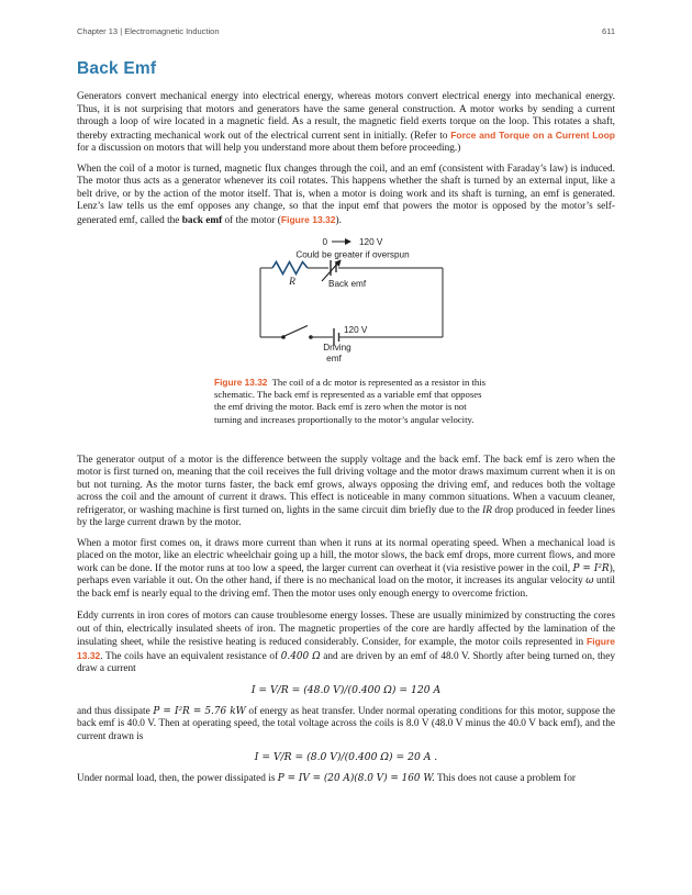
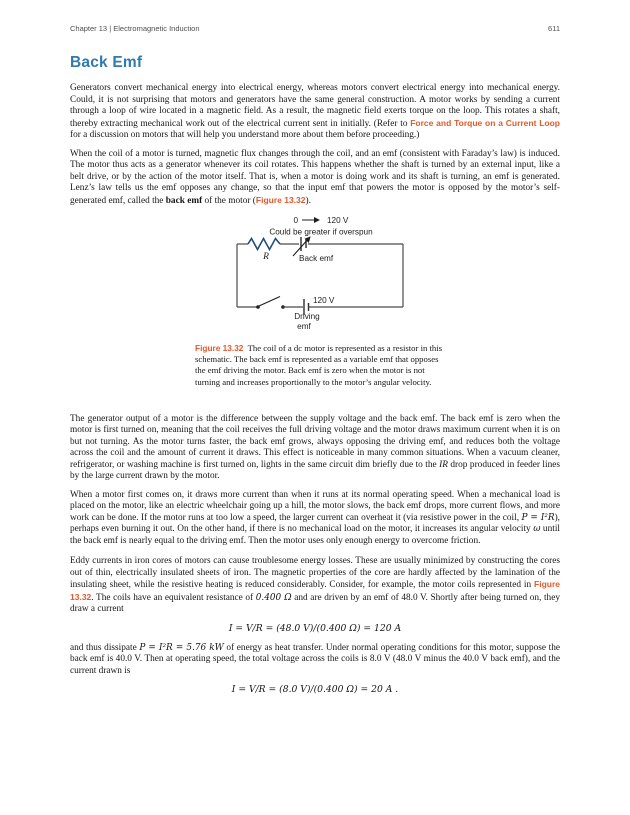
  Chapter 13 | Electromagnetic Induction
  611
  Back Emf
- Generators convert mechanical energy into electrical energy, whereas motors convert electrical energy into mechanical energy. Thus, it is not surprising that motors and generators have the same general construction. A motor works by sending a current through a loop of wire located in a magnetic field. As a result, the magnetic field exerts torque on the loop. This rotates a shaft, thereby extracting mechanical work out of the electrical current sent in initially. (Refer to Force and Torque on a Current Loop for a discussion on motors that will help you understand more about them before proceeding.)
+ Generators convert mechanical energy into electrical energy, whereas motors convert electrical energy into mechanical energy. Could, it is not surprising that motors and generators have the same general construction. A motor works by sending a current through a loop of wire located in a magnetic field. As a result, the magnetic field exerts torque on the loop. This rotates a shaft, thereby extracting mechanical work out of the electrical current sent in initially. (Refer to Force and Torque on a Current Loop for a discussion on motors that will help you understand more about them before proceeding.)
  When the coil of a motor is turned, magnetic flux changes through the coil, and an emf (consistent with Faraday’s law) is induced. The motor thus acts as a generator whenever its coil rotates. This happens whether the shaft is turned by an external input, like a belt drive, or by the action of the motor itself. That is, when a motor is doing work and its shaft is turning, an emf is generated. Lenz’s law tells us the emf opposes any change, so that the input emf that powers the motor is opposed by the motor’s self-generated emf, called the back emf of the motor (Figure 13.32).
  0
  120 V
  Could be greater if overspun
  R
  Back emf
  120 V
  Driving
  emf
  Figure 13.32 The coil of a dc motor is represented as a resistor in this schematic. The back emf is represented as a variable emf that opposes the emf driving the motor. Back emf is zero when the motor is not turning and increases proportionally to the motor’s angular velocity.
  The generator output of a motor is the difference between the supply voltage and the back emf. The back emf is zero when the motor is first turned on, meaning that the coil receives the full driving voltage and the motor draws maximum current when it is on but not turning. As the motor turns faster, the back emf grows, always opposing the driving emf, and reduces both the voltage across the coil and the amount of current it draws. This effect is noticeable in many common situations. When a vacuum cleaner, refrigerator, or washing machine is first turned on, lights in the same circuit dim briefly due to the IR drop produced in feeder lines by the large current drawn by the motor.
- When a motor first comes on, it draws more current than when it runs at its normal operating speed. When a mechanical load is placed on the motor, like an electric wheelchair going up a hill, the motor slows, the back emf drops, more current flows, and more work can be done. If the motor runs at too low a speed, the larger current can overheat it (via resistive power in the coil, P = I²R), perhaps even variable it out. On the other hand, if there is no mechanical load on the motor, it increases its angular velocity ω until the back emf is nearly equal to the driving emf. Then the motor uses only enough energy to overcome friction.
+ When a motor first comes on, it draws more current than when it runs at its normal operating speed. When a mechanical load is placed on the motor, like an electric wheelchair going up a hill, the motor slows, the back emf drops, more current flows, and more work can be done. If the motor runs at too low a speed, the larger current can overheat it (via resistive power in the coil, P = I²R), perhaps even burning it out. On the other hand, if there is no mechanical load on the motor, it increases its angular velocity ω until the back emf is nearly equal to the driving emf. Then the motor uses only enough energy to overcome friction.
  Eddy currents in iron cores of motors can cause troublesome energy losses. These are usually minimized by constructing the cores out of thin, electrically insulated sheets of iron. The magnetic properties of the core are hardly affected by the lamination of the insulating sheet, while the resistive heating is reduced considerably. Consider, for example, the motor coils represented in Figure 13.32. The coils have an equivalent resistance of 0.400 Ω and are driven by an emf of 48.0 V. Shortly after being turned on, they draw a current
  I = V/R = (48.0 V)/(0.400 Ω) = 120 A
  and thus dissipate P = I²R = 5.76 kW of energy as heat transfer. Under normal operating conditions for this motor, suppose the back emf is 40.0 V. Then at operating speed, the total voltage across the coils is 8.0 V (48.0 V minus the 40.0 V back emf), and the current drawn is
  I = V/R = (8.0 V)/(0.400 Ω) = 20 A .
- Under normal load, then, the power dissipated is P = IV = (20 A)(8.0 V) = 160 W. This does not cause a problem for
